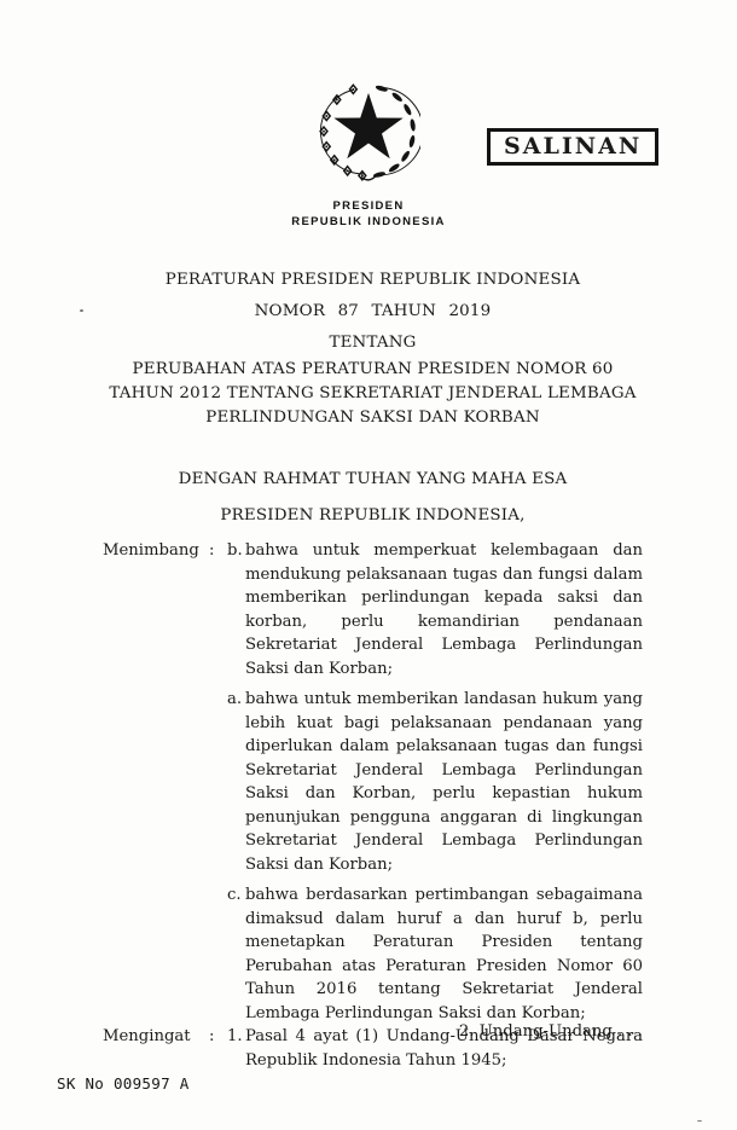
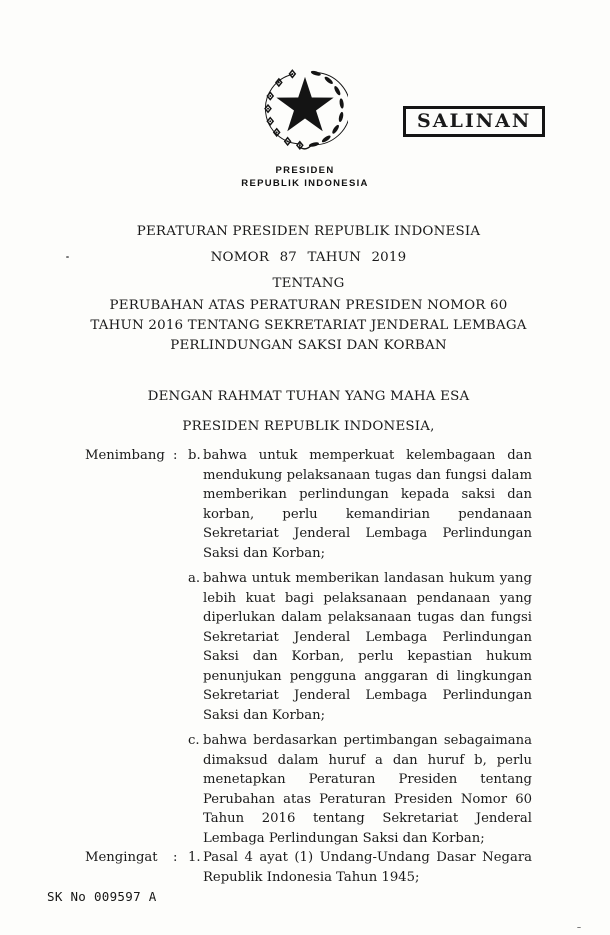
  SALINAN
  PRESIDEN
  REPUBLIK INDONESIA
  PERATURAN PRESIDEN REPUBLIK INDONESIA
  NOMOR 87 TAHUN 2019
  TENTANG
- PERUBAHAN ATAS PERATURAN PRESIDEN NOMOR 60 TAHUN 2012 TENTANG SEKRETARIAT JENDERAL LEMBAGA PERLINDUNGAN SAKSI DAN KORBAN
+ PERUBAHAN ATAS PERATURAN PRESIDEN NOMOR 60 TAHUN 2016 TENTANG SEKRETARIAT JENDERAL LEMBAGA PERLINDUNGAN SAKSI DAN KORBAN
  DENGAN RAHMAT TUHAN YANG MAHA ESA
  PRESIDEN REPUBLIK INDONESIA,
  Menimbang
  :
  b.
  bahwa untuk memperkuat kelembagaan dan mendukung pelaksanaan tugas dan fungsi dalam memberikan perlindungan kepada saksi dan korban, perlu kemandirian pendanaan Sekretariat Jenderal Lembaga Perlindungan Saksi dan Korban;
  a.
  bahwa untuk memberikan landasan hukum yang lebih kuat bagi pelaksanaan pendanaan yang diperlukan dalam pelaksanaan tugas dan fungsi Sekretariat Jenderal Lembaga Perlindungan Saksi dan Korban, perlu kepastian hukum penunjukan pengguna anggaran di lingkungan Sekretariat Jenderal Lembaga Perlindungan Saksi dan Korban;
  c.
  bahwa berdasarkan pertimbangan sebagaimana dimaksud dalam huruf a dan huruf b, perlu menetapkan Peraturan Presiden tentang Perubahan atas Peraturan Presiden Nomor 60 Tahun 2016 tentang Sekretariat Jenderal Lembaga Perlindungan Saksi dan Korban;
  Mengingat
  :
  1.
  Pasal 4 ayat (1) Undang-Undang Dasar Negara Republik Indonesia Tahun 1945;
- 2. Undang-Undang . . .
  SK No 009597 A
